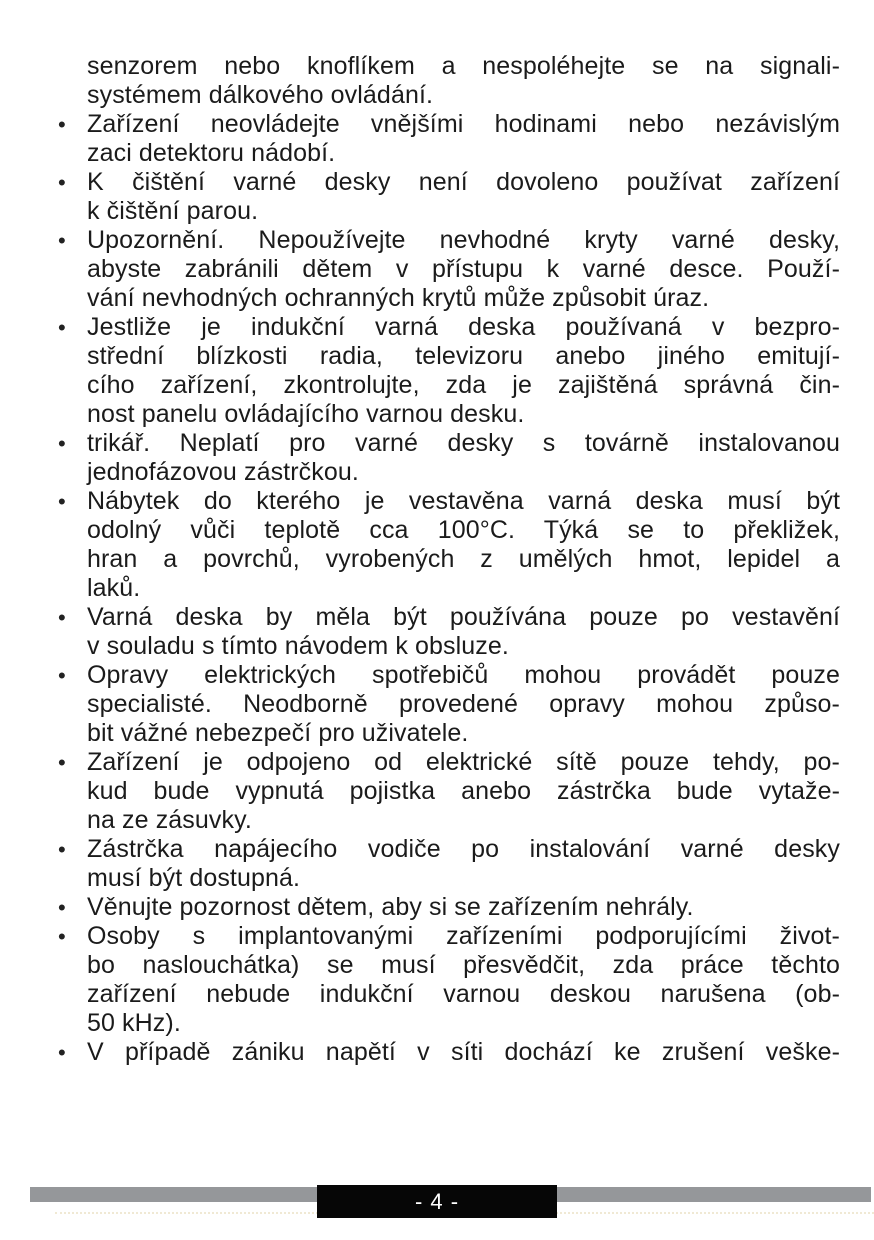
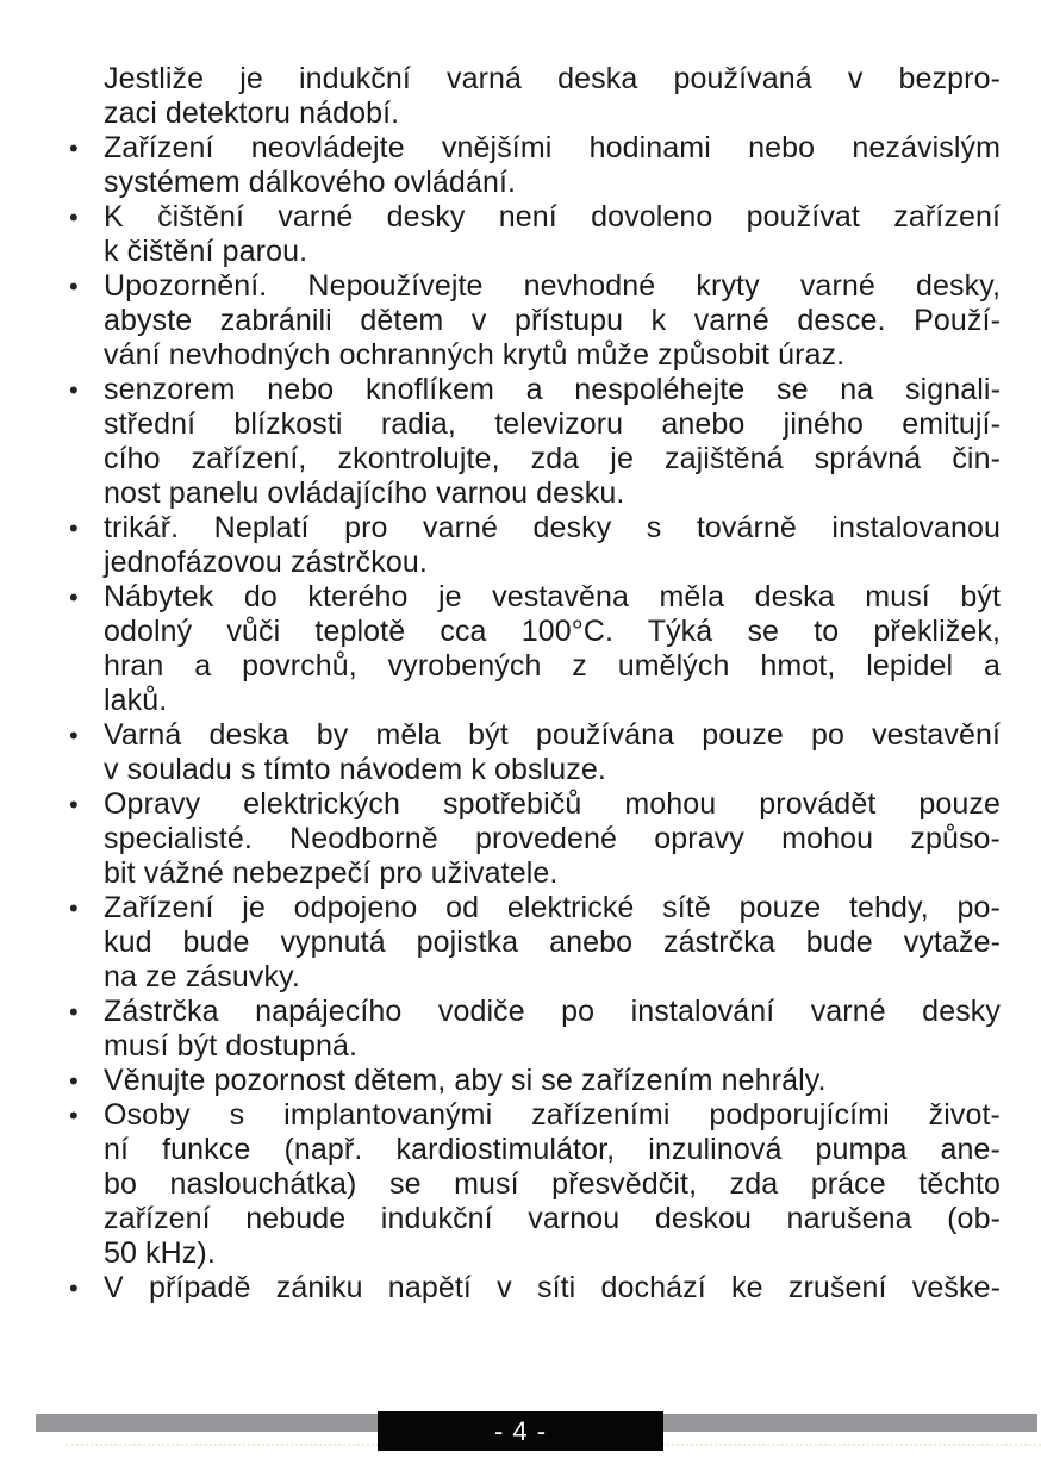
- senzorem nebo knoflíkem a nespoléhejte se na signali-
+ Jestliže je indukční varná deska používaná v bezpro-
- systémem dálkového ovládání.
+ zaci detektoru nádobí.
  •
  Zařízení neovládejte vnějšími hodinami nebo nezávislým
- zaci detektoru nádobí.
+ systémem dálkového ovládání.
  •
  K čištění varné desky není dovoleno používat zařízení
  k čištění parou.
  •
  Upozornění. Nepoužívejte nevhodné kryty varné desky,
  abyste zabránili dětem v přístupu k varné desce. Použí-
  vání nevhodných ochranných krytů může způsobit úraz.
  •
- Jestliže je indukční varná deska používaná v bezpro-
+ senzorem nebo knoflíkem a nespoléhejte se na signali-
  střední blízkosti radia, televizoru anebo jiného emitují-
  cího zařízení, zkontrolujte, zda je zajištěná správná čin-
  nost panelu ovládajícího varnou desku.
  •
  trikář. Neplatí pro varné desky s továrně instalovanou
  jednofázovou zástrčkou.
  •
- Nábytek do kterého je vestavěna varná deska musí být
+ Nábytek do kterého je vestavěna měla deska musí být
  odolný vůči teplotě cca 100°C. Týká se to překližek,
  hran a povrchů, vyrobených z umělých hmot, lepidel a
  laků.
  •
  Varná deska by měla být používána pouze po vestavění
  v souladu s tímto návodem k obsluze.
  •
  Opravy elektrických spotřebičů mohou provádět pouze
  specialisté. Neodborně provedené opravy mohou způso-
  bit vážné nebezpečí pro uživatele.
  •
  Zařízení je odpojeno od elektrické sítě pouze tehdy, po-
  kud bude vypnutá pojistka anebo zástrčka bude vytaže-
  na ze zásuvky.
  •
  Zástrčka napájecího vodiče po instalování varné desky
  musí být dostupná.
  •
  Věnujte pozornost dětem, aby si se zařízením nehrály.
  •
  Osoby s implantovanými zařízeními podporujícími život-
+ ní funkce (např. kardiostimulátor, inzulinová pumpa ane-
  bo naslouchátka) se musí přesvědčit, zda práce těchto
  zařízení nebude indukční varnou deskou narušena (ob-
  50 kHz).
  •
  V případě zániku napětí v síti dochází ke zrušení veške-
  - 4 -
